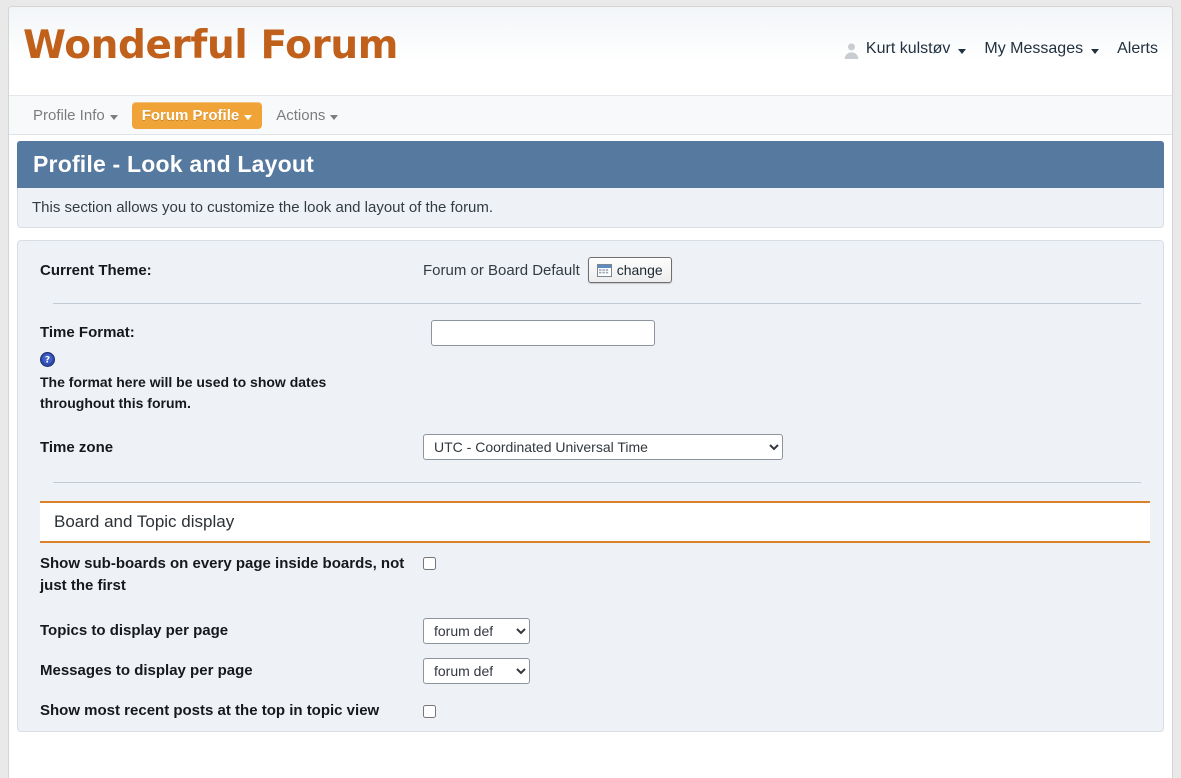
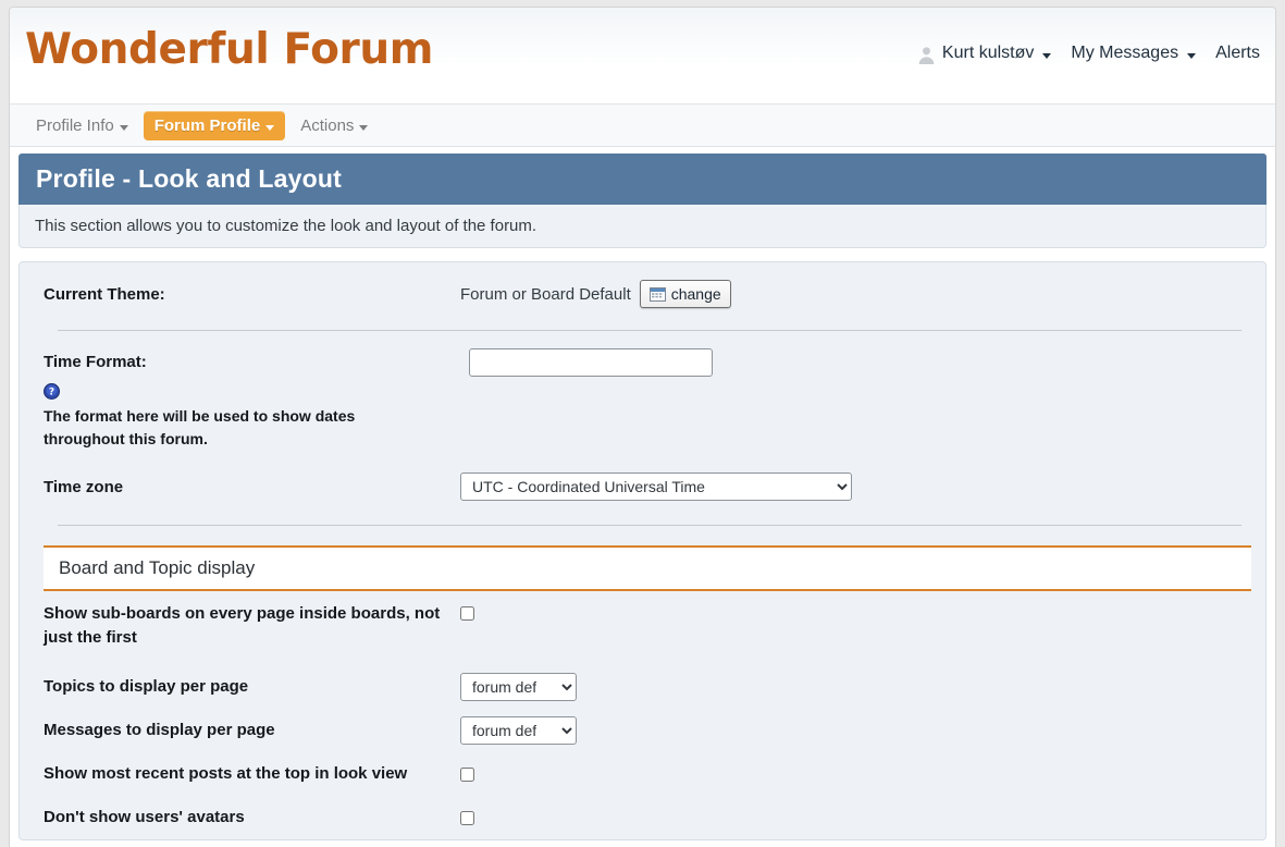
  Wonderful Forum
  Kurt kulstøv
  My Messages
  Alerts
  Profile Info
  Forum Profile
  Actions
  Profile - Look and Layout
  This section allows you to customize the look and layout of the forum.
  Current Theme:
  Forum or Board Default
  change
  Time Format:
  ?
  The format here will be used to show dates throughout this forum.
  Time zone
  UTC - Coordinated Universal Time
  Board and Topic display
  Show sub-boards on every page inside boards, not just the first
  Topics to display per page
  Messages to display per page
- Show most recent posts at the top in topic view
+ Show most recent posts at the top in look view
+ Don't show users' avatars
